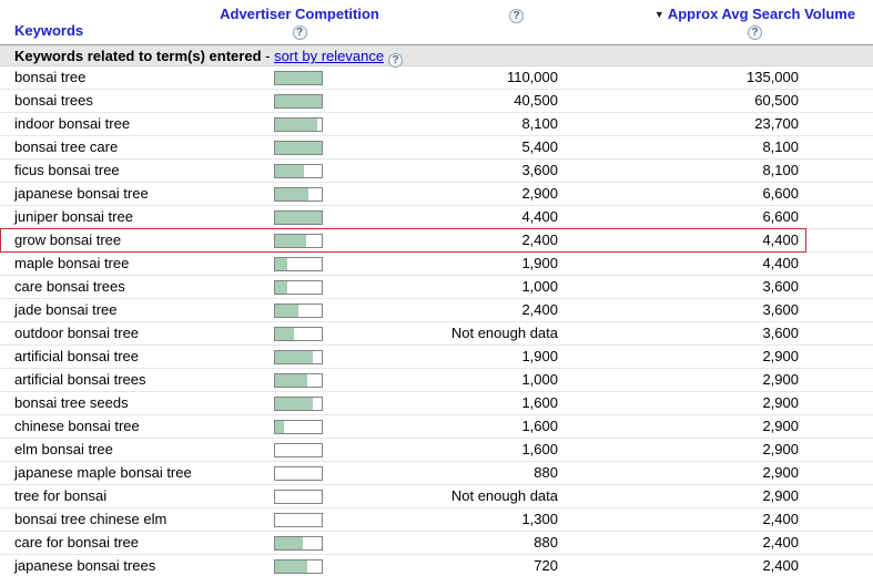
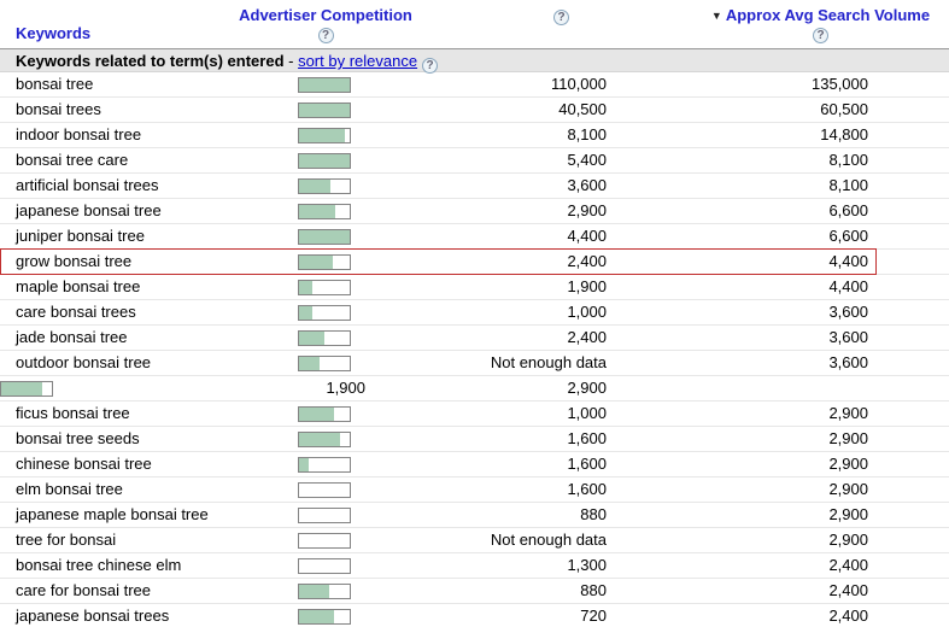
  Keywords
  Advertiser Competition
  ?
  ?
  ▼ Approx Avg Search Volume
  ?
  Keywords related to term(s) entered - sort by relevance ?
  bonsai tree
  110,000
  135,000
  bonsai trees
  40,500
  60,500
  indoor bonsai tree
  8,100
- 23,700
+ 14,800
  bonsai tree care
  5,400
  8,100
- ficus bonsai tree
+ artificial bonsai trees
  3,600
  8,100
  japanese bonsai tree
  2,900
  6,600
  juniper bonsai tree
  4,400
  6,600
  grow bonsai tree
  2,400
  4,400
  maple bonsai tree
  1,900
  4,400
  care bonsai trees
  1,000
  3,600
  jade bonsai tree
  2,400
  3,600
  outdoor bonsai tree
  Not enough data
  3,600
- artificial bonsai tree
  1,900
  2,900
- artificial bonsai trees
+ ficus bonsai tree
  1,000
  2,900
  bonsai tree seeds
  1,600
  2,900
  chinese bonsai tree
  1,600
  2,900
  elm bonsai tree
  1,600
  2,900
  japanese maple bonsai tree
  880
  2,900
  tree for bonsai
  Not enough data
  2,900
  bonsai tree chinese elm
  1,300
  2,400
  care for bonsai tree
  880
  2,400
  japanese bonsai trees
  720
  2,400
